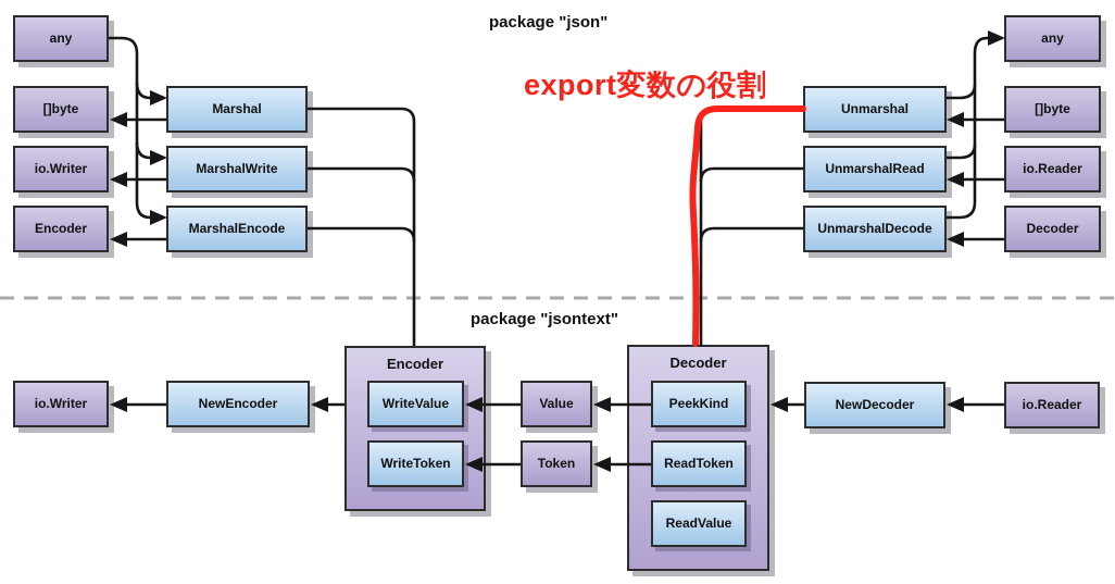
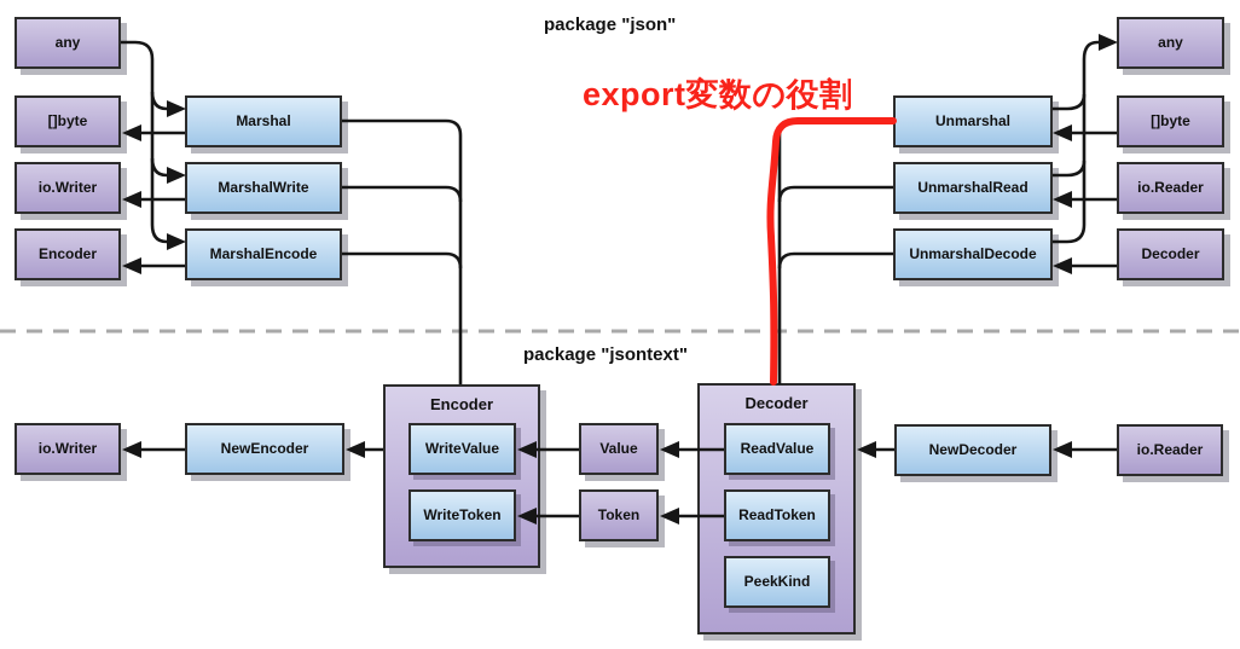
  package "json"
  package "jsontext"
  export変数の役割
  any
  []byte
  io.Writer
  Encoder
  Marshal
  MarshalWrite
  MarshalEncode
  Unmarshal
  UnmarshalRead
  UnmarshalDecode
  any
  []byte
  io.Reader
  Decoder
  io.Writer
  NewEncoder
  Encoder
  WriteValue
  WriteToken
  Value
  Token
  Decoder
- PeekKind
+ ReadValue
  ReadToken
- ReadValue
+ PeekKind
  NewDecoder
  io.Reader
